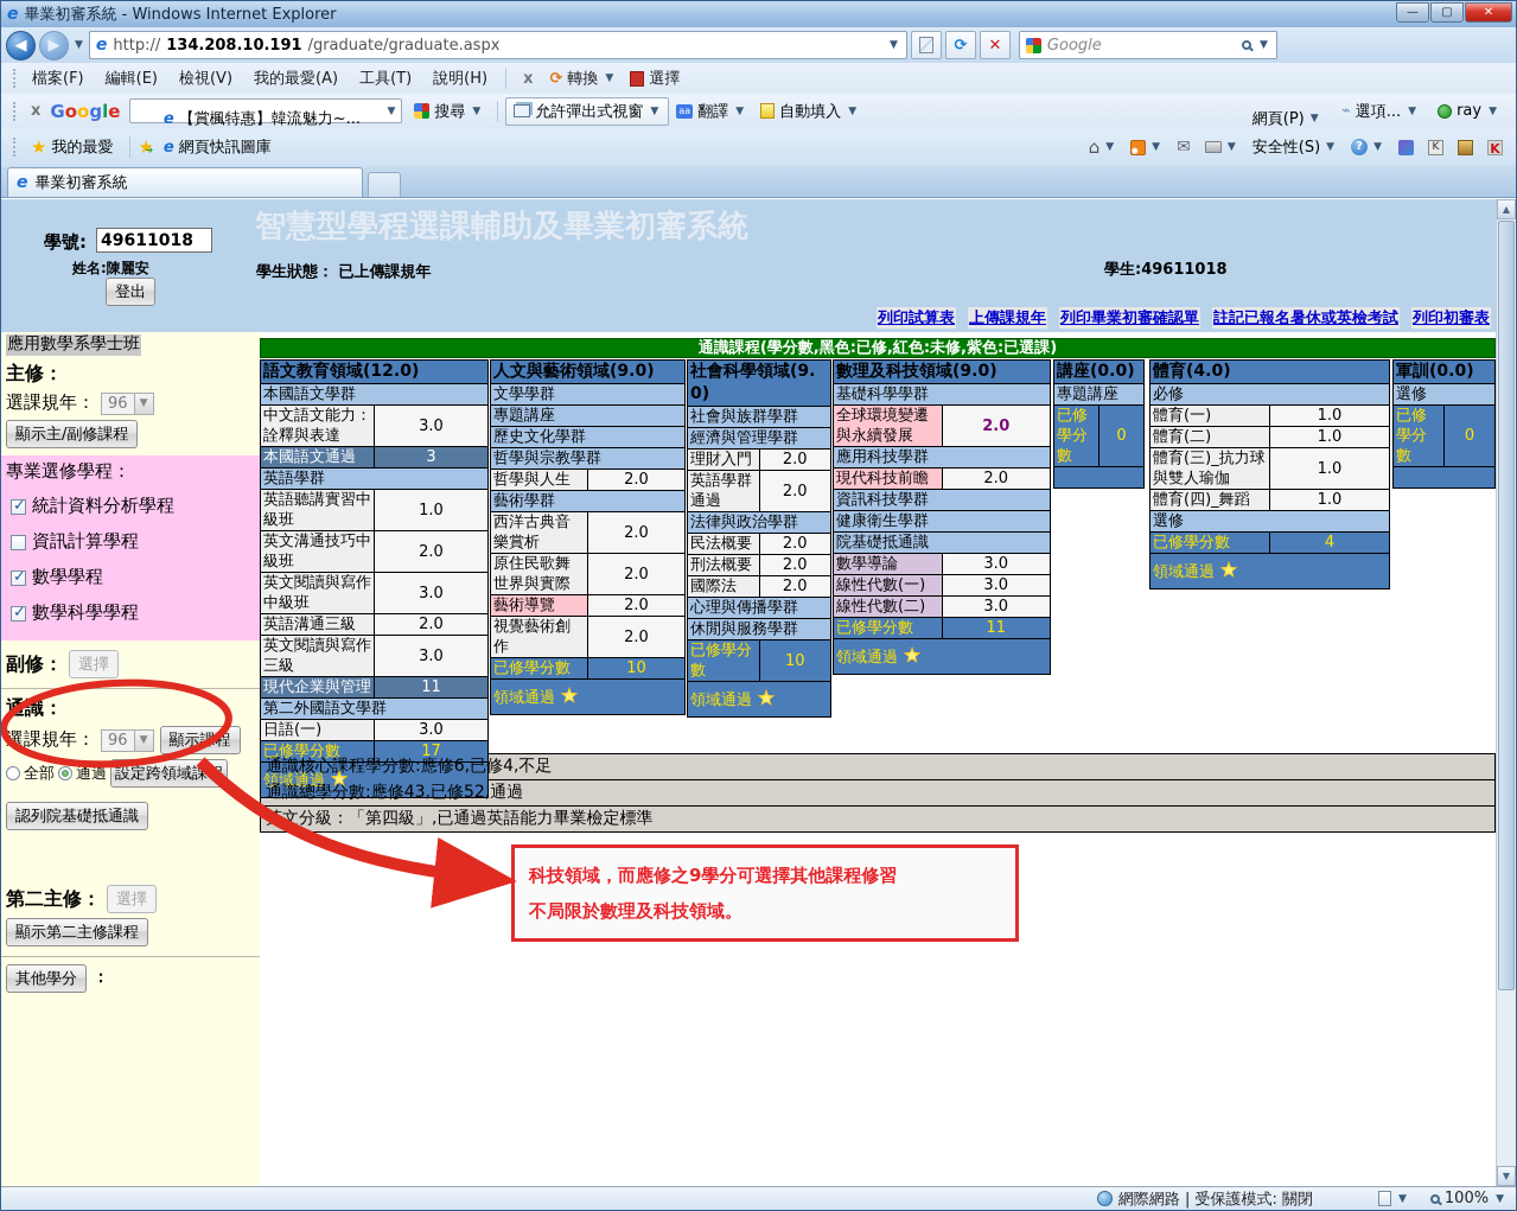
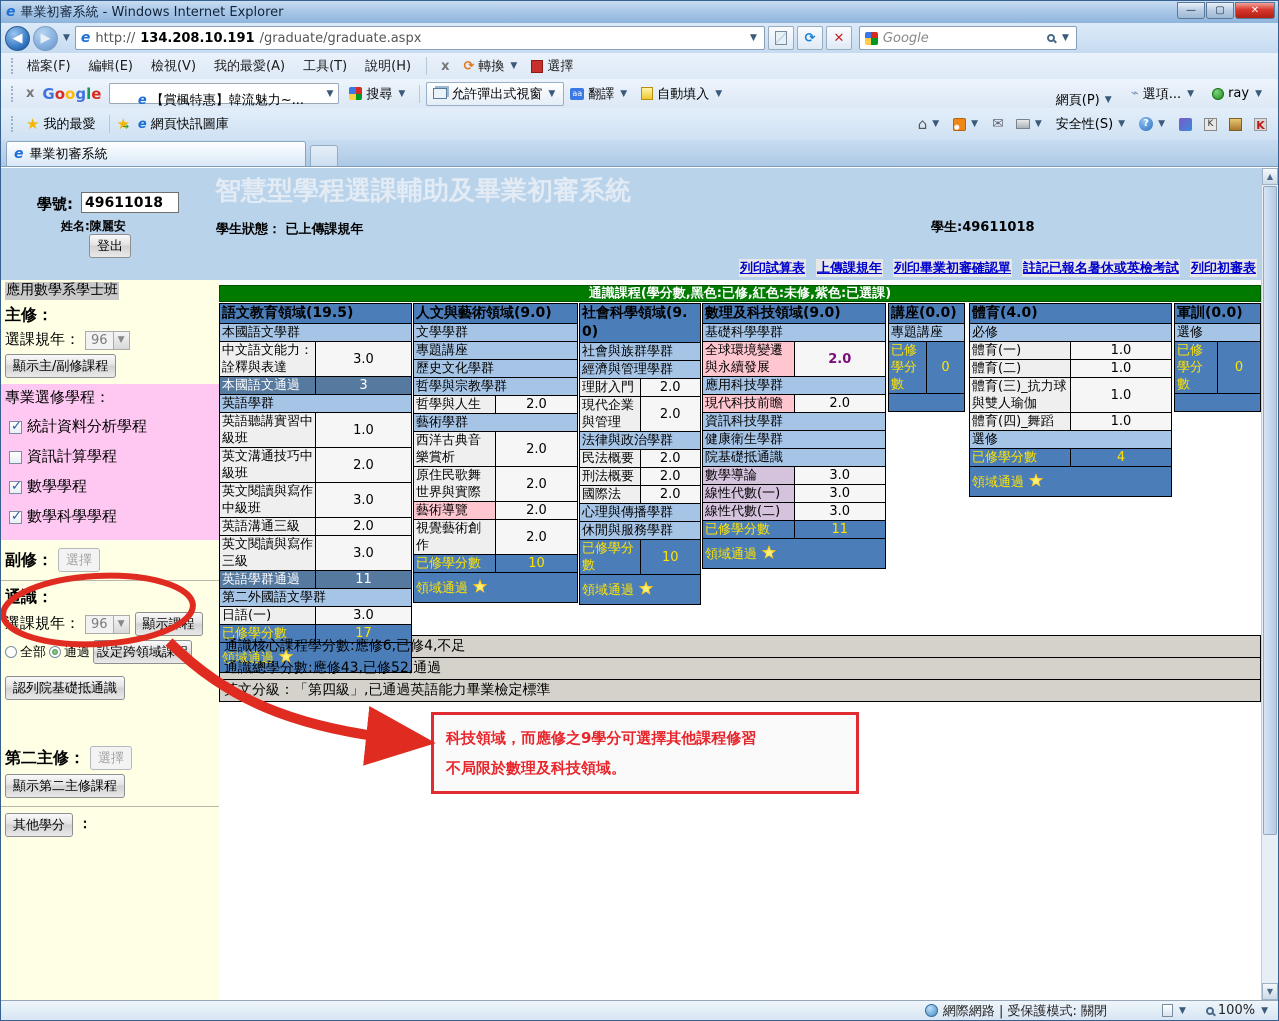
  e
  畢業初審系統 - Windows Internet Explorer
  —
  ▢
  ✕
  ◀
  ▶
  ▼
  e
  http://
  134.208.10.191
  /graduate/graduate.aspx
  ▼
  ⟳
  ✕
  Google
  ▼
  檔案(F) 編輯(E) 檢視(V) 我的最愛(A) 工具(T) 說明(H)
  x
  ⟳
  轉換
  ▼
  選擇
  x
  Google
  ▼
  搜尋
  ▼
  允許彈出式視窗
  ▼
  aa
  翻譯
  ▼
  自動填入
  ▼
  ⌁
  選項...
  ▼
  ray
  ▼
  ★
  我的最愛
  ★
  e
  【賞楓特惠】韓流魅力~...
  e
  網頁快訊圖庫
  ⌂
  ▼
  ▼
  ✉
  ▼
  網頁(P)
  ▼
  安全性(S)
  ▼
  ?
  ▼
  K
  K
  e
  畢業初審系統
  學號:
  49611018
  姓名:陳麗安
  登出
  智慧型學程選課輔助及畢業初審系統
  學生狀態： 已上傳課規年
  學生:49611018
  列印試算表
  上傳課規年
  列印畢業初審確認單
  註記已報名暑休或英檢考試
  列印初審表
  應用數學系學士班
  主修：
  選課規年：
  96
  ▼
  顯示主/副修課程
  專業選修學程：
  統計資料分析學程
  資訊計算學程
  數學學程
  數學科學學程
  副修：
  選擇
  選課規年：
  96
  ▼
  顯示程
  全部
  通過
  設定跨領域課
  認列院基礎抵通識
  第二主修：
  選擇
  顯示第二主修課程
  其他學分
  ：
  通識課程(學分數,黑色:已修,紅色:未修,紫色:已選課)
- 語文教育領域(12.0)
+ 語文教育領域(19.5)
  本國語文學群
  中文語文能力：詮釋與表達	3.0
  本國語文通過	3
  英語學群
  英語聽講實習中級班	1.0
  英文溝通技巧中級班	2.0
  英文閱讀與寫作中級班	3.0
  英語溝通三級	2.0
  英文閱讀與寫作三級	3.0
- 現代企業與管理	11
+ 英語學群通過	11
  第二外國語文學群
  日語(一)	3.0
  已修學分數	17
  領域通過
  人文與藝術領域(9.0)
  文學學群
  專題講座
  歷史文化學群
  哲學與宗教學群
  哲學與人生	2.0
  藝術學群
  西洋古典音樂賞析	2.0
  原住民歌舞世界與實際	2.0
  藝術導覽	2.0
  視覺藝術創作	2.0
  已修學分數	10
  領域通過
  社會科學領域(9.0)
  社會與族群學群
  經濟與管理學群
  理財入門	2.0
- 英語學群通過	2.0
+ 現代企業與管理	2.0
  法律與政治學群
  民法概要	2.0
  刑法概要	2.0
  國際法	2.0
  心理與傳播學群
  休閒與服務學群
  已修學分數	10
  領域通過
  數理及科技領域(9.0)
  基礎科學學群
  全球環境變遷與永續發展	2.0
  應用科技學群
  現代科技前瞻	2.0
  資訊科技學群
  健康衛生學群
  院基礎抵通識
  數學導論	3.0
  線性代數(一)	3.0
  線性代數(二)	3.0
  已修學分數	11
  領域通過
  講座(0.0)
  專題講座
  已修學分數	0
  體育(4.0)
  必修
  體育(一)	1.0
  體育(二)	1.0
  體育(三)_抗力球與雙人瑜伽	1.0
  體育(四)_舞蹈	1.0
  選修
  已修學分數	4
  領域通過
  軍訓(0.0)
  選修
  已修學分數	0
  通識核心課程學分數:應修6,已修4,不足
  通識總學分數:應修43,已修52,通過
  文分級：「第四級」,已通過英語能力畢業檢定標準
  科技領域，而應修之9學分可選擇其他課程修習
  不局限於數理及科技領域。
  ▲
  ▼
  網際網路 | 受保護模式: 關閉
  ▼
  100%
  ▼
